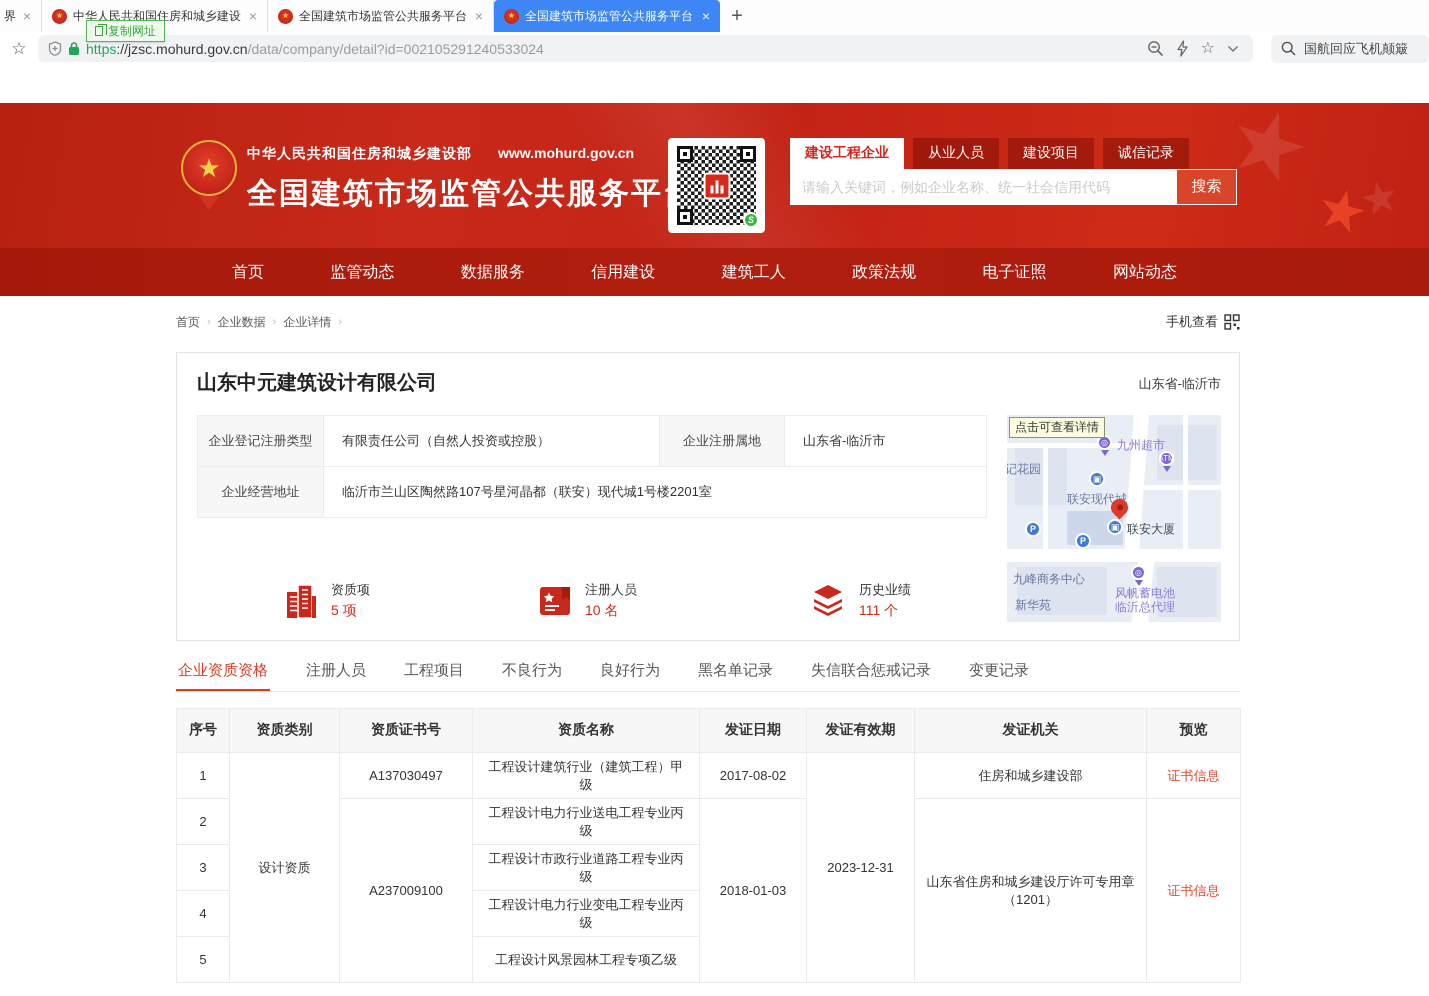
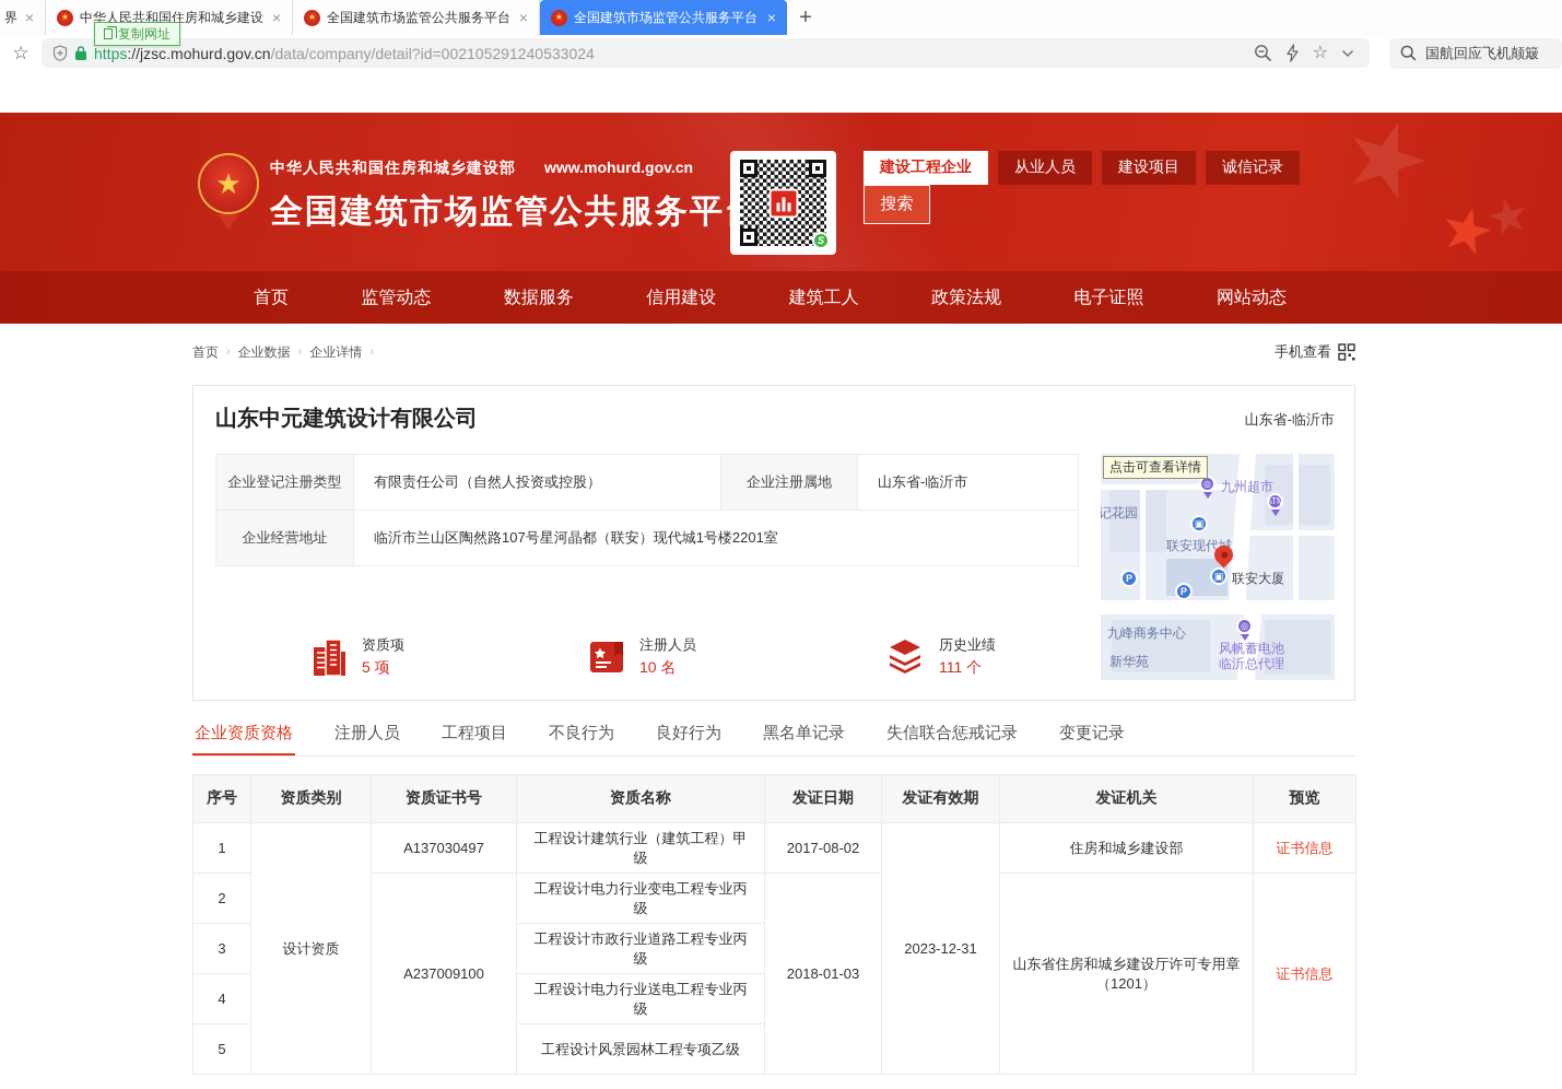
  界
  ×
  ★
  中华人民共和国住房和城乡建设
  ×
  ★
  全国建筑市场监管公共服务平台
  ×
  ★
  全国建筑市场监管公共服务平台
  ×
  +
  复制网址
  ☆
  https://jzsc.mohurd.gov.cn/data/company/detail?id=002105291240533024
  ☆
  国航回应飞机颠簸
  ★
  中华人民共和国住房和城乡建设部
  www.mohurd.gov.cn
  全国建筑市场监管公共服务平
  S
  建设工程企业
  从业人员
  建设项目
  诚信记录
- 请输入关键词，例如企业名称、统一社会信用代码
  搜索
  首页
  监管动态
  数据服务
  信用建设
  建筑工人
  政策法规
  电子证照
  网站动态
  首页
  ›
  企业数据
  ›
  企业详情
  ›
  手机查看
  山东中元建筑设计有限公司
  山东省-临沂市
  企业登记注册类型	有限责任公司（自然人投资或控股）	企业注册属地	山东省-临沂市
  企业经营地址	临沂市兰山区陶然路107号星河晶都（联安）现代城1号楼2201室
  资质项
  5 项
  注册人员
  10 名
  历史业绩
  111 个
  点击可查看详情
  ◎
  九州超市
  ATM
  记花园
  ▣
  联安现代
  ▣
  联安大厦
  P
  P
  九峰商务中心
  ◎
  风帆蓄电池
  临沂总代理
  新华苑
  企业资质资格
  注册人员
  工程项目
  不良行为
  良好行为
  黑名单记录
  失信联合惩戒记录
  变更记录
  序号	资质类别	资质证书号	资质名称	发证日期	发证有效期	发证机关	预览
  1	设计资质	A137030497	工程设计建筑行业（建筑工程）甲级	2017-08-02	2023-12-31	住房和城乡建设部	证书信息
- 2	A237009100	工程设计电力行业送电工程专业丙级	2018-01-03	山东省住房和城乡建设厅许可专用章（1201）	证书信息
+ 2	A237009100	工程设计电力行业变电工程专业丙级	2018-01-03	山东省住房和城乡建设厅许可专用章（1201）	证书信息
  3	工程设计市政行业道路工程专业丙级
- 4	工程设计电力行业变电工程专业丙级
+ 4	工程设计电力行业送电工程专业丙级
  5	工程设计风景园林工程专项乙级
